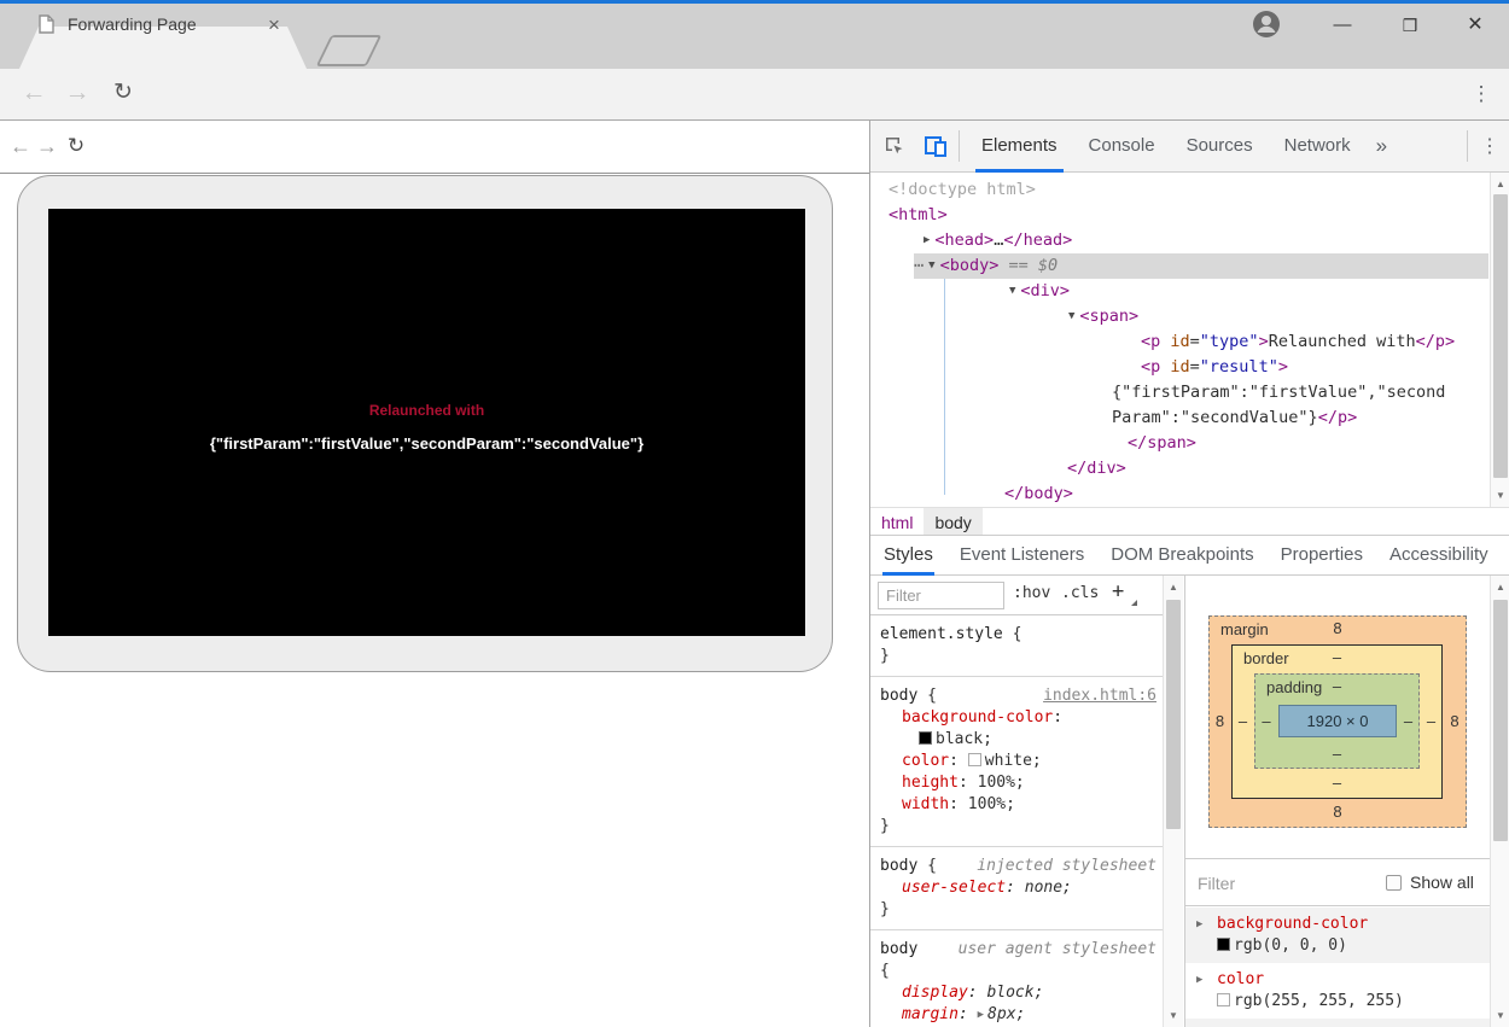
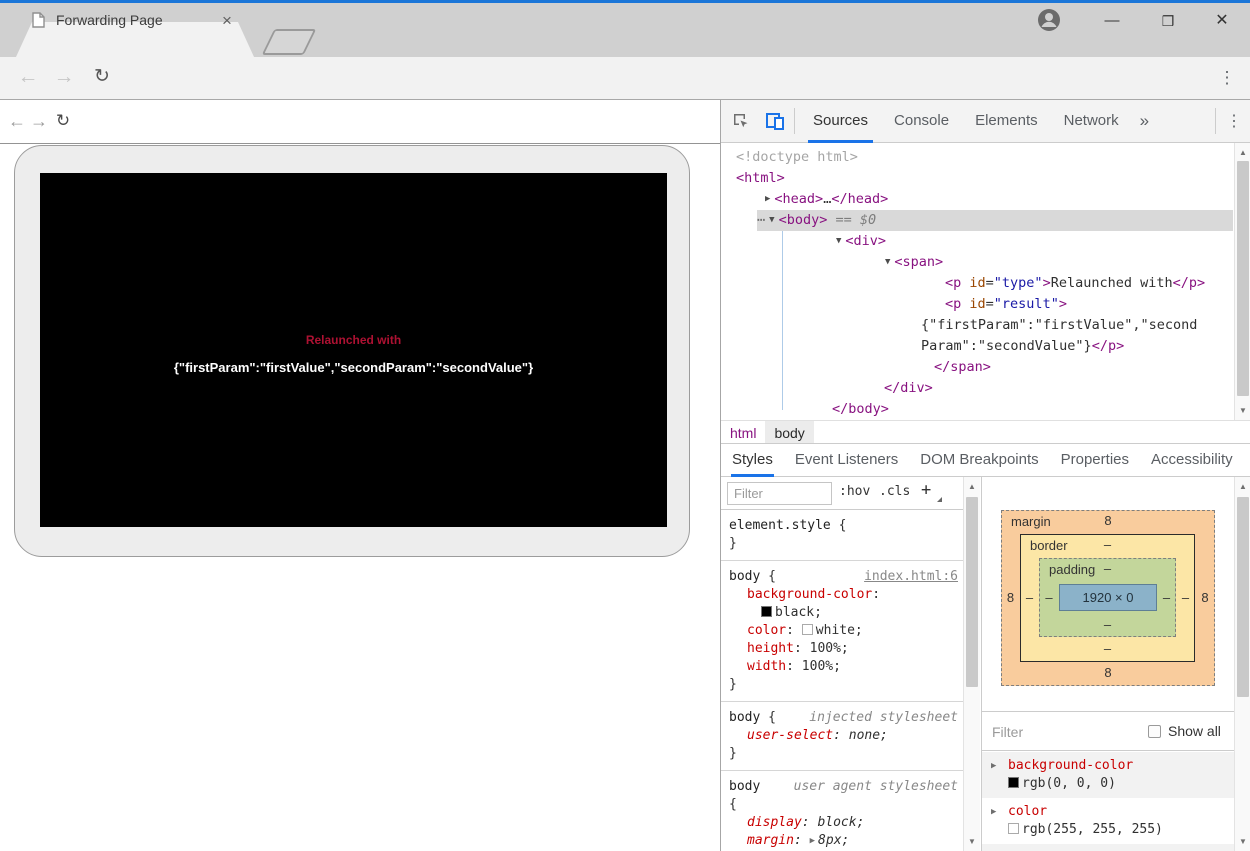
  —
  ❒
  ✕
  Forwarding Page
  ×
  ←
  →
  ↻
  ⋮
  ←
  →
  ↻
  Relaunched with
  {"firstParam":"firstValue","secondParam":"secondValue"}
- Elements
+ Sources
  Console
- Sources
+ Elements
  Network
  »
  ⋮
  <!doctype html>
  <html>
  ▶ <head>…</head>
  ⋯ ▼ <body> == $0
  ▼ <div>
  ▼ <span>
  <p id="type">Relaunched with</p>
  <p id="result">
  {"firstParam":"firstValue","second
  Param":"secondValue"}</p>
  </span>
  </div>
  </body>
  ▲
  ▼
  html
  body
  Styles
  Event Listeners
  DOM Breakpoints
  Properties
  Accessibility
  Filter
  :hov
  .cls
  +
  element.style {
  }
  body {
  index.html:6
  background-color:
  black;
  color: white;
  height: 100%;
  width: 100%;
  }
  body {
  injected stylesheet
  user-select: none;
  }
  body
  user agent stylesheet
  {
  display: block;
  margin: ▶ 8px;
  ▲
  ▼
  margin
  border
  padding
  1920 × 0
  8
  –
  –
  –
  –
  8
  8
  –
  –
  –
  –
  8
  Filter
  Show all
  ▶
  background-color
  rgb(0, 0, 0)
  ▶
  color
  rgb(255, 255, 255)
  ▲
  ▼
